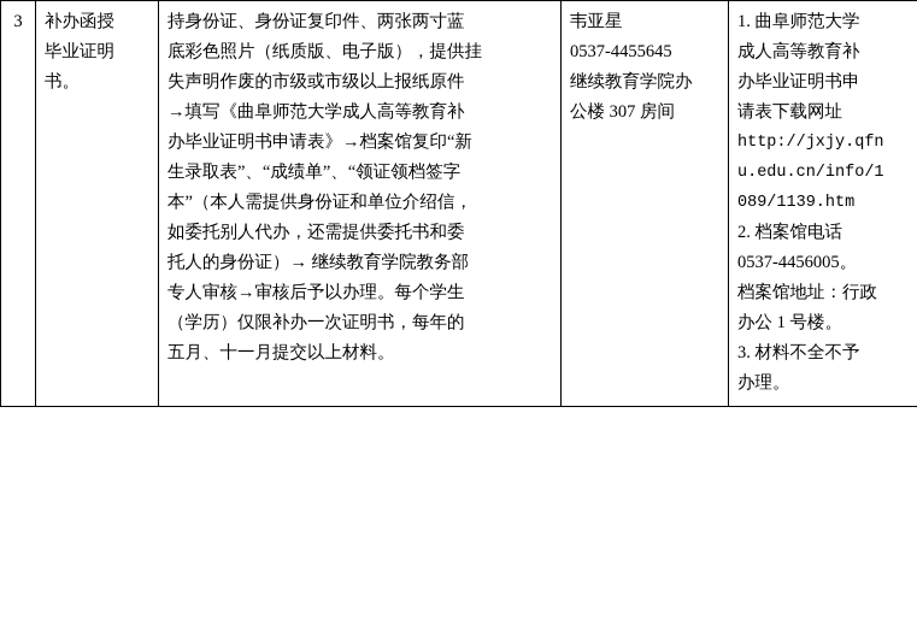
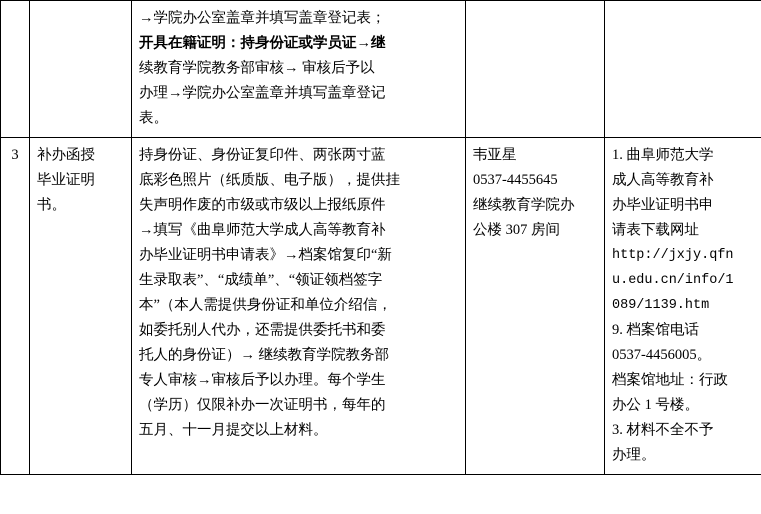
+ 		→学院办公室盖章并填写盖章登记表； 开具在籍证明：持身份证或学员证→继 续教育学院教务部审核→ 审核后予以 办理→学院办公室盖章并填写盖章登记 表。
- 3	补办函授 毕业证明 书。	持身份证、身份证复印件、两张两寸蓝 底彩色照片（纸质版、电子版），提供挂 失声明作废的市级或市级以上报纸原件 →填写《曲阜师范大学成人高等教育补 办毕业证明书申请表》→档案馆复印“新 生录取表”、“成绩单”、“领证领档签字 本”（本人需提供身份证和单位介绍信， 如委托别人代办，还需提供委托书和委 托人的身份证）→ 继续教育学院教务部 专人审核→审核后予以办理。每个学生 （学历）仅限补办一次证明书，每年的 五月、十一月提交以上材料。	韦亚星 0537-4455645 继续教育学院办 公楼 307 房间	1. 曲阜师范大学 成人高等教育补 办毕业证明书申 请表下载网址 http://jxjy.qfn u.edu.cn/info/1 089/1139.htm 2. 档案馆电话 0537-4456005。 档案馆地址：行政 办公 1 号楼。 3. 材料不全不予 办理。
+ 3	补办函授 毕业证明 书。	持身份证、身份证复印件、两张两寸蓝 底彩色照片（纸质版、电子版），提供挂 失声明作废的市级或市级以上报纸原件 →填写《曲阜师范大学成人高等教育补 办毕业证明书申请表》→档案馆复印“新 生录取表”、“成绩单”、“领证领档签字 本”（本人需提供身份证和单位介绍信， 如委托别人代办，还需提供委托书和委 托人的身份证）→ 继续教育学院教务部 专人审核→审核后予以办理。每个学生 （学历）仅限补办一次证明书，每年的 五月、十一月提交以上材料。	韦亚星 0537-4455645 继续教育学院办 公楼 307 房间	1. 曲阜师范大学 成人高等教育补 办毕业证明书申 请表下载网址 http://jxjy.qfn u.edu.cn/info/1 089/1139.htm 9. 档案馆电话 0537-4456005。 档案馆地址：行政 办公 1 号楼。 3. 材料不全不予 办理。
